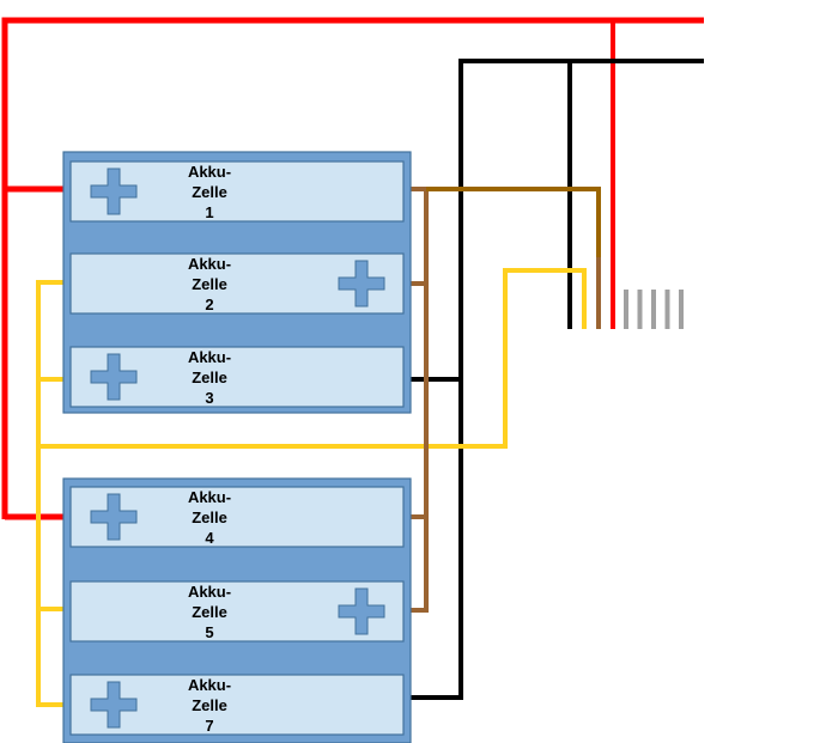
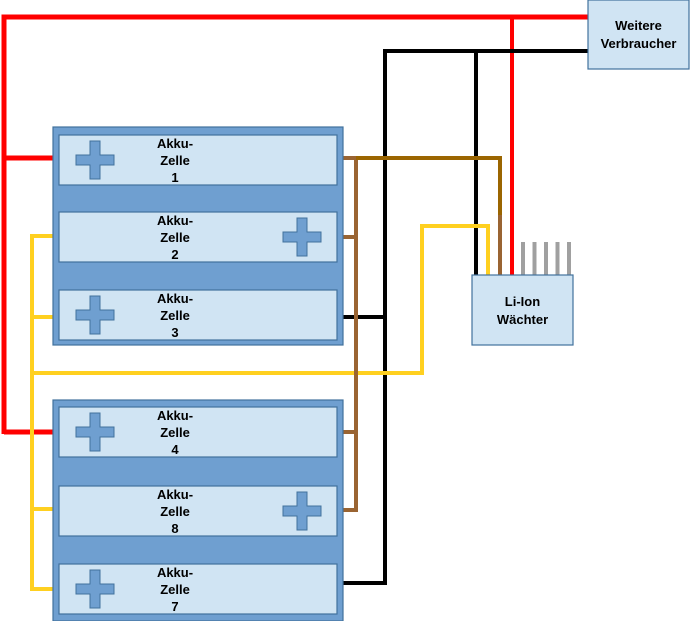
  Akku-
  Zelle
  1
  Akku-
  Zelle
  2
  Akku-
  Zelle
  3
  Akku-
  Zelle
  4
  Akku-
  Zelle
- 5
+ 8
  Akku-
  Zelle
  7
+ Weitere
+ Verbraucher
+ Li-Ion
+ Wächter
